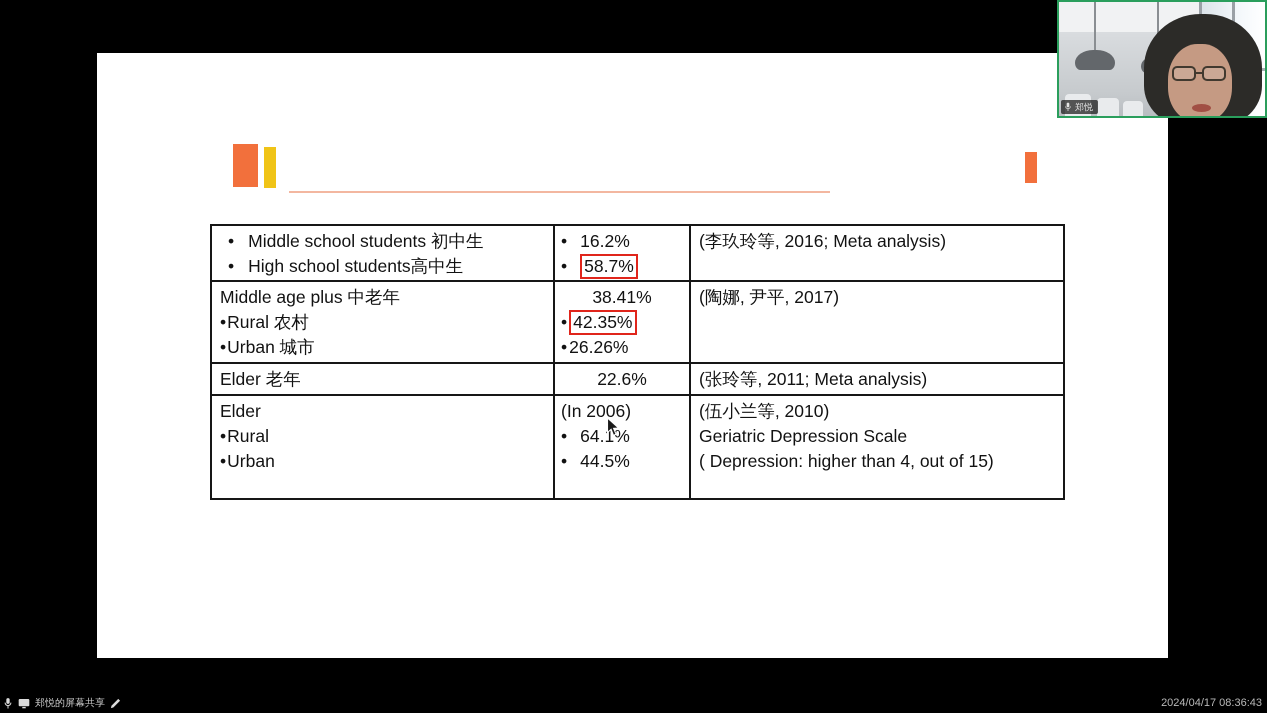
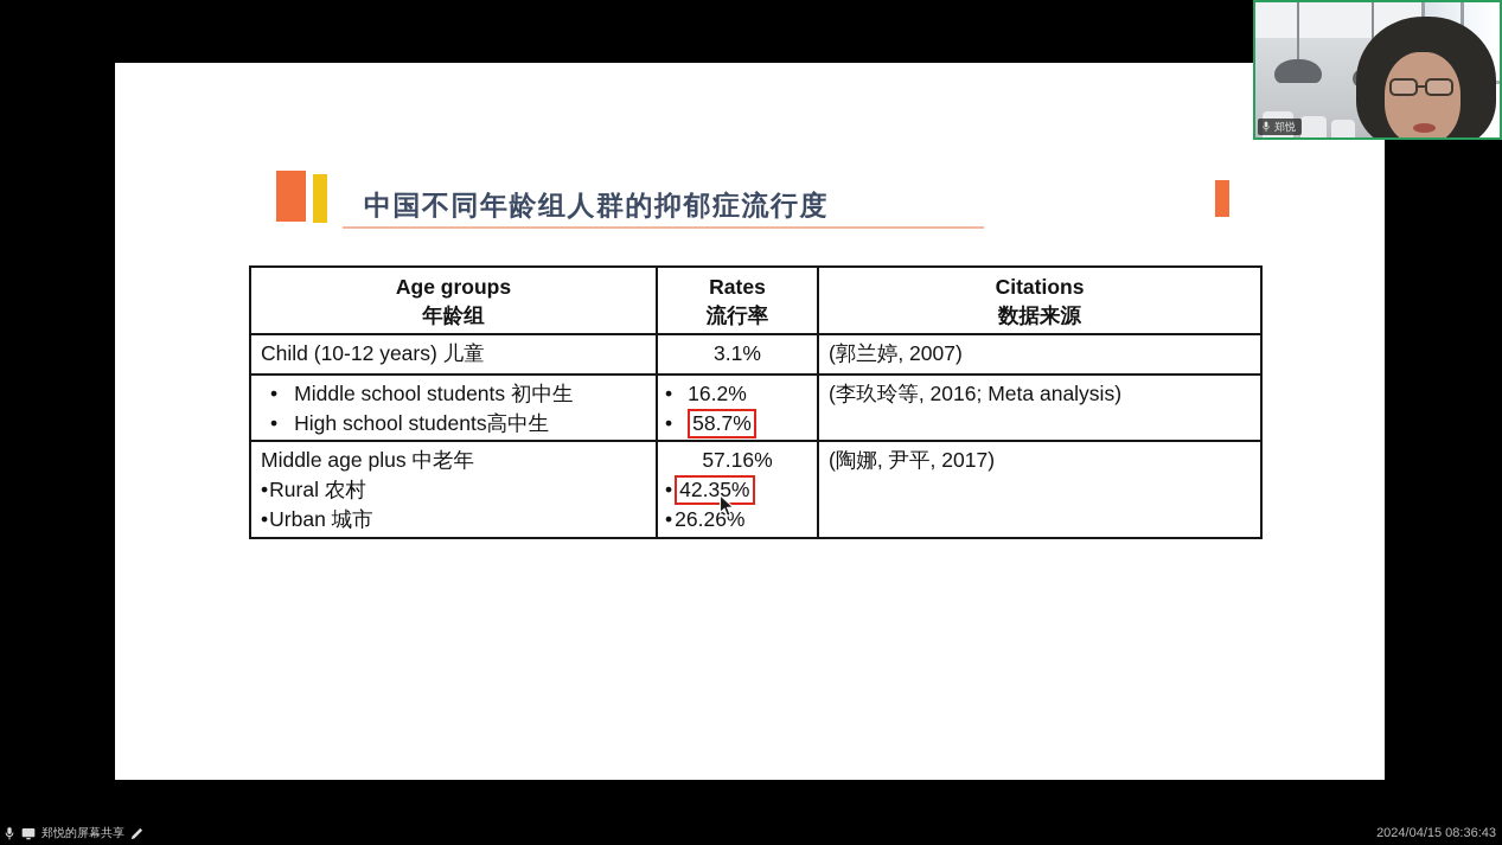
+ 中国不同年龄组人群的抑郁症流行度
+ Age groups 年龄组	Rates 流行率	Citations 数据来源
+ Child (10-12 years) 儿童	3.1%	(郭兰婷, 2007)
  • Middle school students 初中生 • High school students高中生	• 16.2% • 58.7%	(李玖玲等, 2016; Meta analysis)
- Middle age plus 中老年 •Rural 农村 •Urban 城市	38.41% • 42.35% •26.26%	(陶娜, 尹平, 2017)
+ Middle age plus 中老年 •Rural 农村 •Urban 城市	57.16% • 42.35% •26.26%	(陶娜, 尹平, 2017)
- Elder 老年	22.6%	(张玲等, 2011; Meta analysis)
- Elder •Rural •Urban	(In 2006) • 64.1% • 44.5%	(伍小兰等, 2010) Geriatric Depression Scale ( Depression: higher than 4, out of 15)
  郑悦
  郑悦的屏幕共享
- 2024/04/17 08:36:43
+ 2024/04/15 08:36:43
